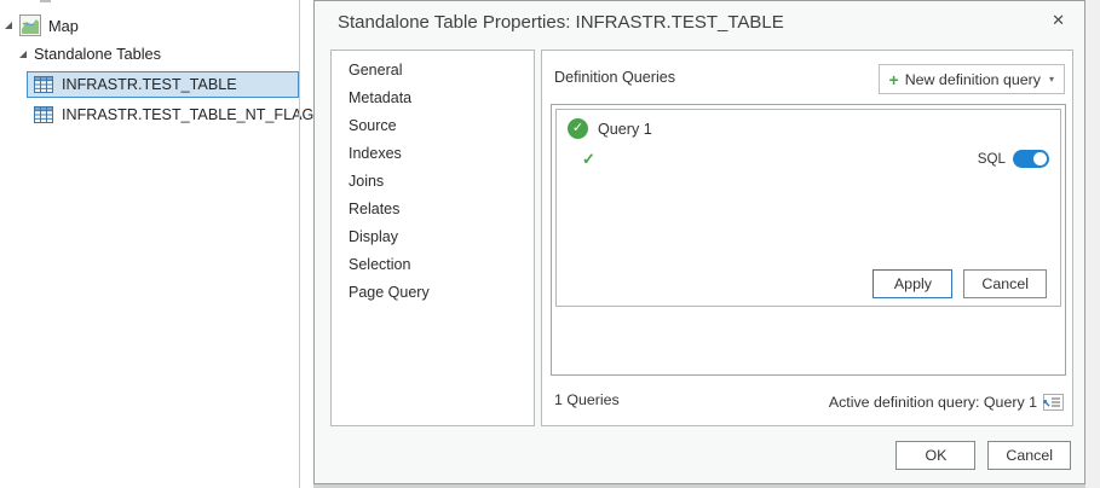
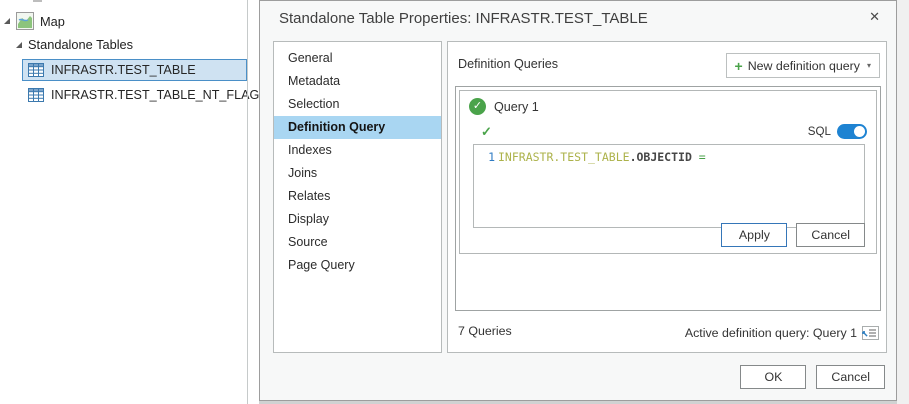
  Map
  Standalone Tables
  INFRASTR.TEST_TABLE
  INFRASTR.TEST_TABLE_NT_FLAG
  Standalone Table Properties: INFRASTR.TEST_TABLE
  ✕
  General
  Metadata
- Source
+ Selection
+ Definition Query
  Indexes
  Joins
  Relates
  Display
- Selection
+ Source
  Page Query
  Definition Queries
  +
  New definition query
  ▾
  ✓
  Query 1
  ✓
  SQL
+ 1 INFRASTR.TEST_TABLE.OBJECTID =
  Apply
  Cancel
- 1 Queries
+ 7 Queries
  Active definition query: Query 1
  OK
  Cancel
